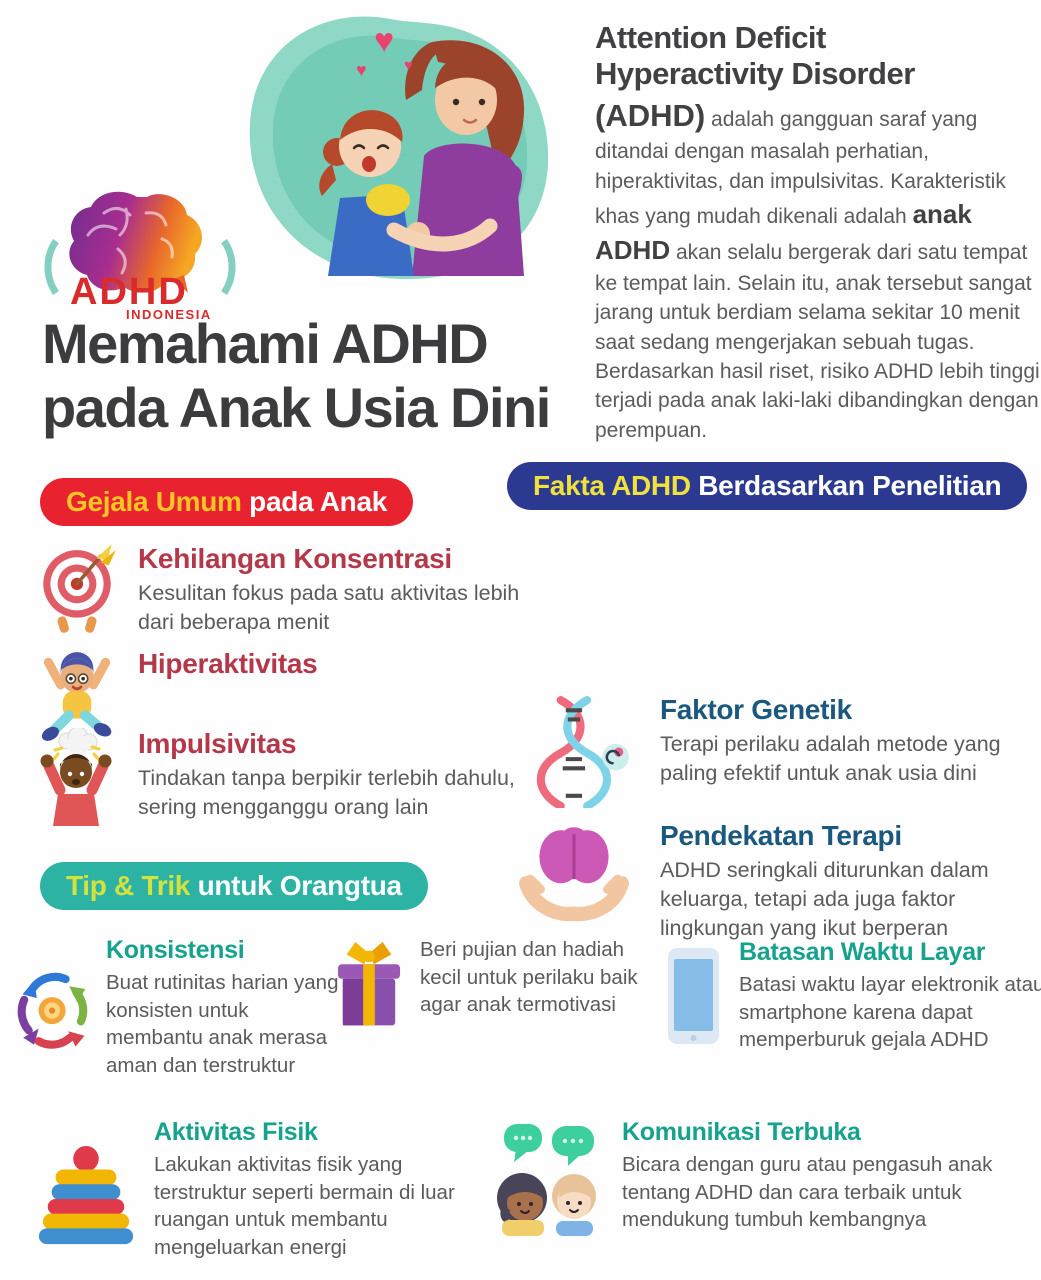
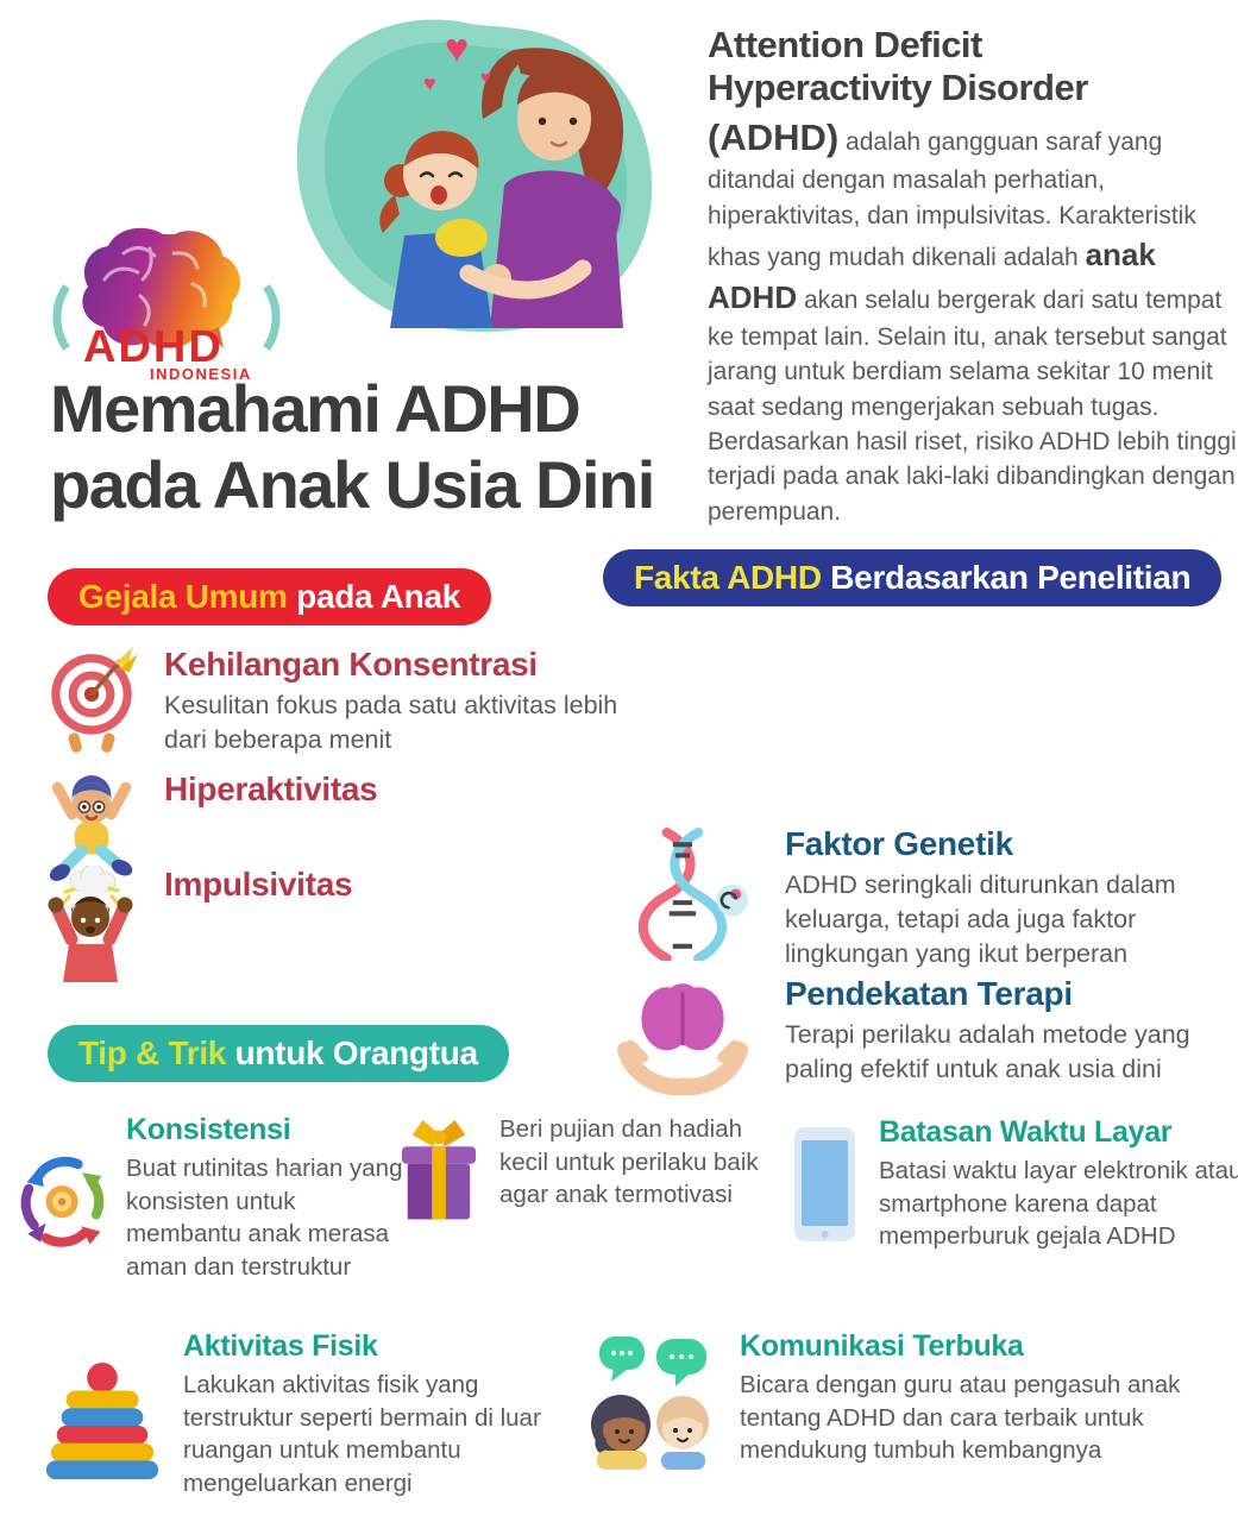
  ADHD
  INDONESIA
  ♥
  ♥
  ♥
  Attention Deficit
  Hyperactivity Disorder
  (ADHD) adalah gangguan saraf yang ditandai dengan masalah perhatian, hiperaktivitas, dan impulsivitas. Karakteristik khas yang mudah dikenali adalah anak ADHD akan selalu bergerak dari satu tempat ke tempat lain. Selain itu, anak tersebut sangat jarang untuk berdiam selama sekitar 10 menit saat sedang mengerjakan sebuah tugas. Berdasarkan hasil riset, risiko ADHD lebih tinggi terjadi pada anak laki-laki dibandingkan dengan perempuan.
  Memahami ADHD
  pada Anak Usia Dini
  Gejala Umum pada Anak
  Fakta ADHD Berdasarkan Penelitian
  Tip & Trik untuk Orangtua
  Kehilangan Konsentrasi
  Kesulitan fokus pada satu aktivitas lebih dari beberapa menit
  Hiperaktivitas
  Impulsivitas
- Tindakan tanpa berpikir terlebih dahulu, sering mengganggu orang lain
  Faktor Genetik
- Terapi perilaku adalah metode yang paling efektif untuk anak usia dini
+ ADHD seringkali diturunkan dalam keluarga, tetapi ada juga faktor lingkungan yang ikut berperan
  Pendekatan Terapi
- ADHD seringkali diturunkan dalam keluarga, tetapi ada juga faktor lingkungan yang ikut berperan
+ Terapi perilaku adalah metode yang paling efektif untuk anak usia dini
  Konsistensi
  Buat rutinitas harian yang konsisten untuk membantu anak merasa aman dan terstruktur
  Beri pujian dan hadiah kecil untuk perilaku baik agar anak termotivasi
  Batasan Waktu Layar
  Batasi waktu layar elektronik atau smartphone karena dapat memperburuk gejala ADHD
  Aktivitas Fisik
  Lakukan aktivitas fisik yang terstruktur seperti bermain di luar ruangan untuk membantu mengeluarkan energi
  Komunikasi Terbuka
  Bicara dengan guru atau pengasuh anak tentang ADHD dan cara terbaik untuk mendukung tumbuh kembangnya
